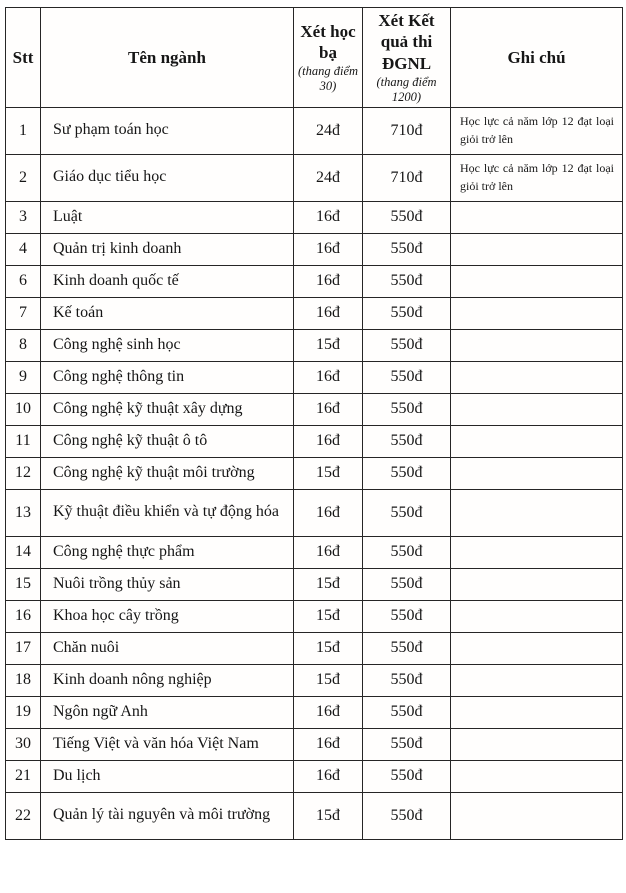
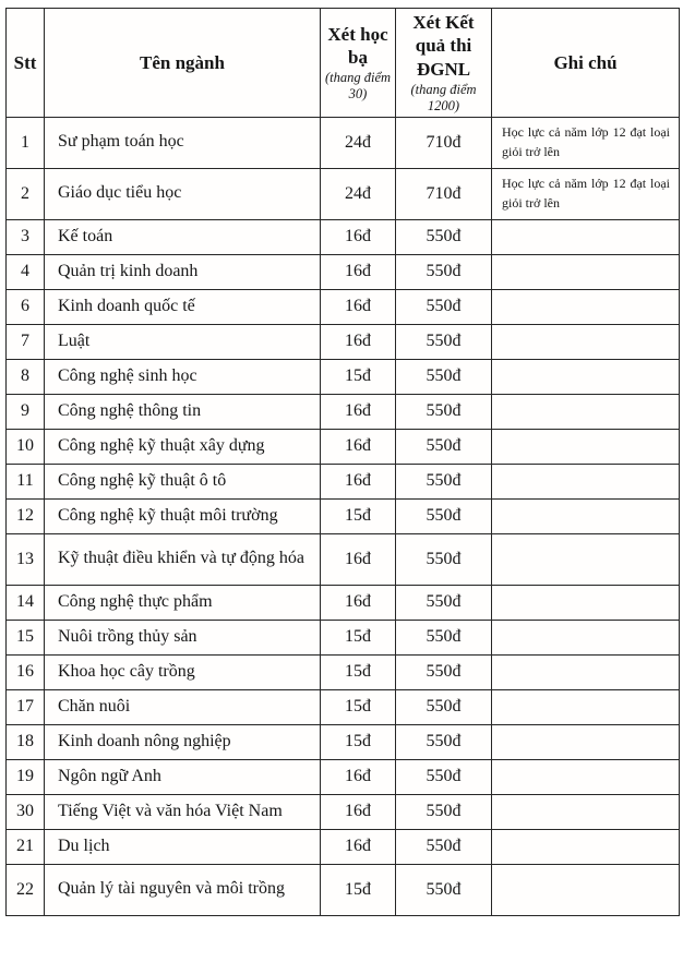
  Stt	Tên ngành	Xét học bạ (thang điểm 30)	Xét Kết quả thi ĐGNL (thang điểm 1200)	Ghi chú
  1	Sư phạm toán học	24đ	710đ	Học lực cả năm lớp 12 đạt loại giỏi trở lên
  2	Giáo dục tiểu học	24đ	710đ	Học lực cả năm lớp 12 đạt loại giỏi trở lên
- 3	Luật	16đ	550đ
+ 3	Kế toán	16đ	550đ
  4	Quản trị kinh doanh	16đ	550đ
  6	Kinh doanh quốc tế	16đ	550đ
- 7	Kế toán	16đ	550đ
+ 7	Luật	16đ	550đ
  8	Công nghệ sinh học	15đ	550đ
  9	Công nghệ thông tin	16đ	550đ
  10	Công nghệ kỹ thuật xây dựng	16đ	550đ
  11	Công nghệ kỹ thuật ô tô	16đ	550đ
  12	Công nghệ kỹ thuật môi trường	15đ	550đ
  13	Kỹ thuật điều khiển và tự động hóa	16đ	550đ
  14	Công nghệ thực phẩm	16đ	550đ
  15	Nuôi trồng thủy sản	15đ	550đ
  16	Khoa học cây trồng	15đ	550đ
  17	Chăn nuôi	15đ	550đ
  18	Kinh doanh nông nghiệp	15đ	550đ
  19	Ngôn ngữ Anh	16đ	550đ
  30	Tiếng Việt và văn hóa Việt Nam	16đ	550đ
  21	Du lịch	16đ	550đ
- 22	Quản lý tài nguyên và môi trường	15đ	550đ
+ 22	Quản lý tài nguyên và môi trồng	15đ	550đ
